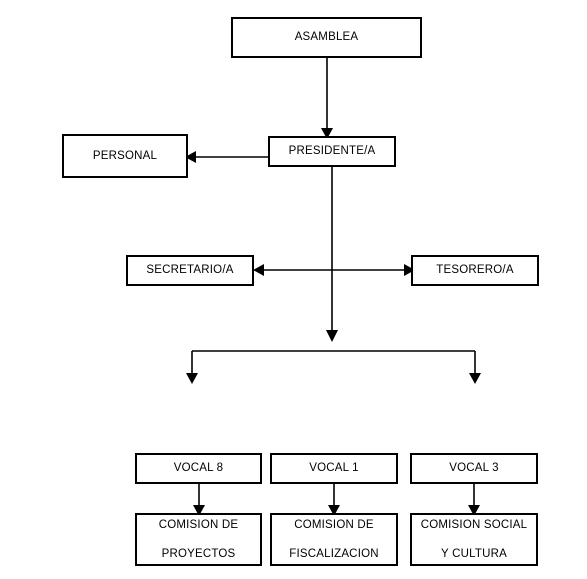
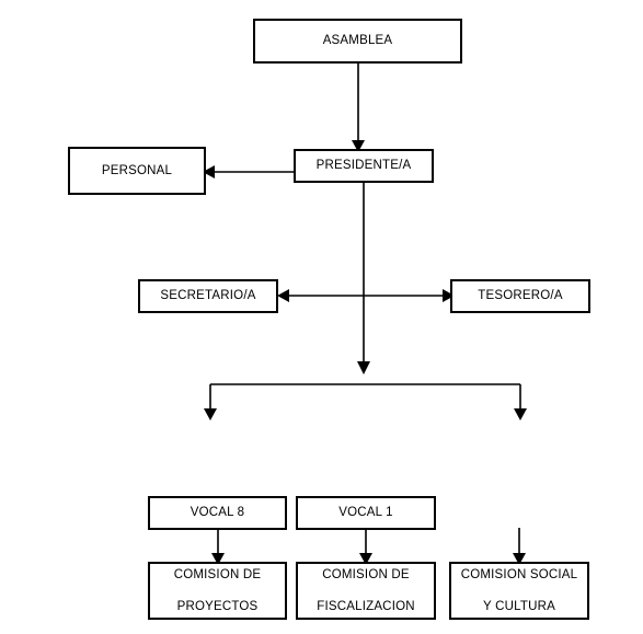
  ASAMBLEA
  PERSONAL
  PRESIDENTE/A
  SECRETARIO/A
  TESORERO/A
  VOCAL 8
  VOCAL 1
- VOCAL 3
  COMISION DE
  PROYECTOS
  COMISION DE
  FISCALIZACION
  COMISION SOCIAL
  Y CULTURA
